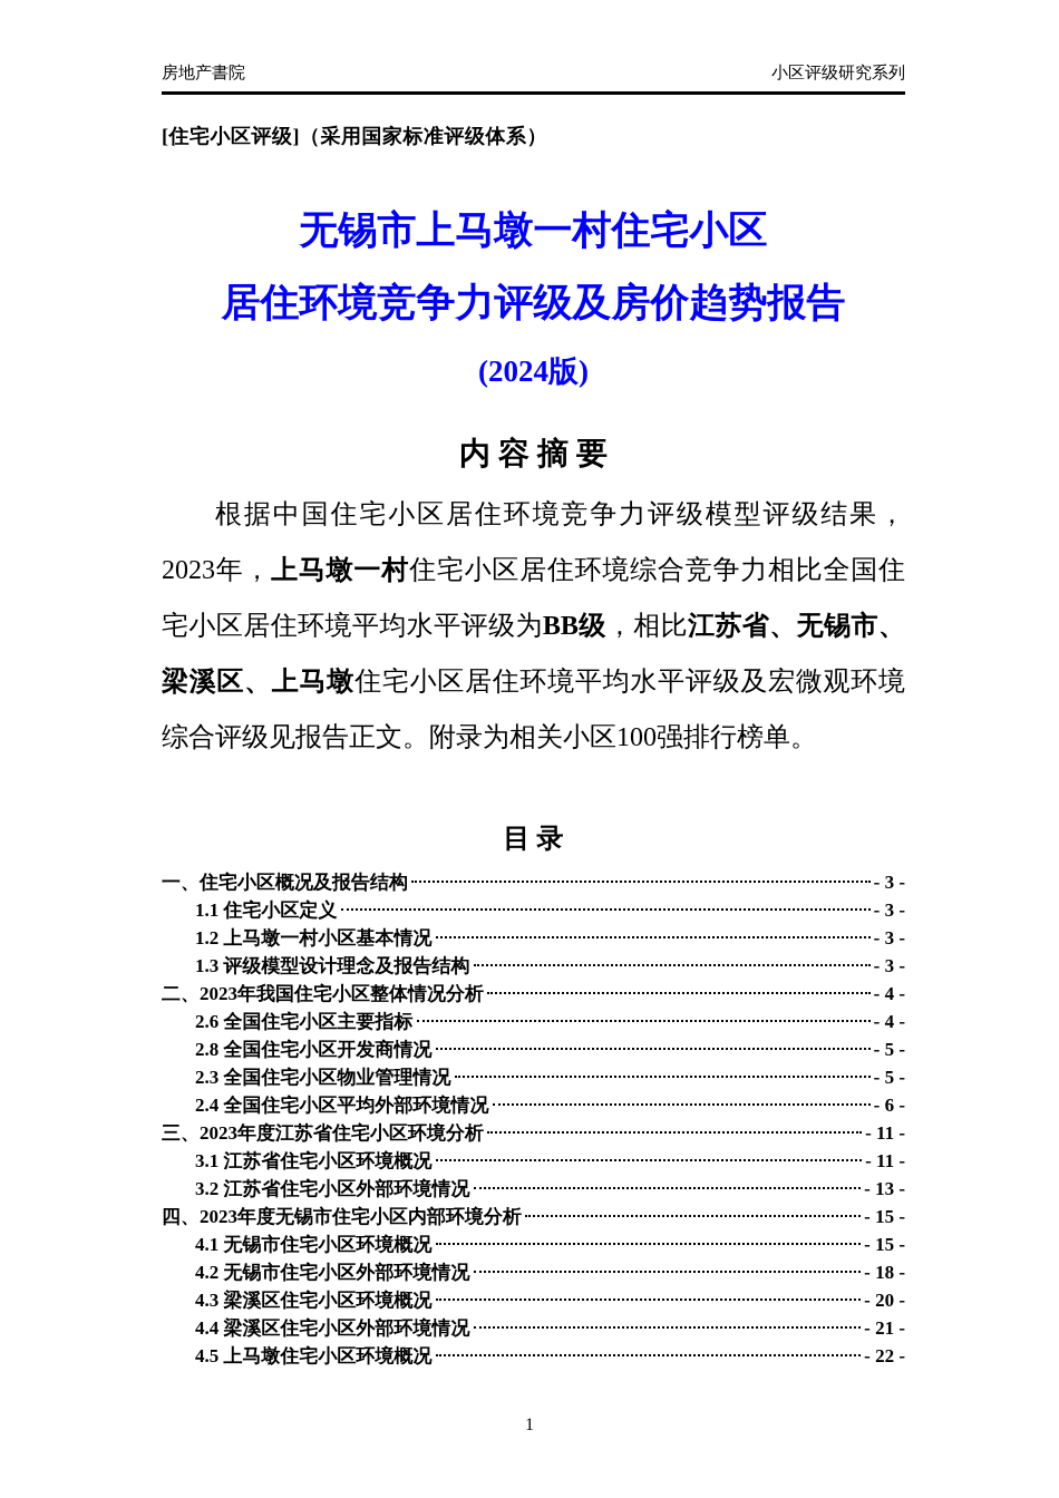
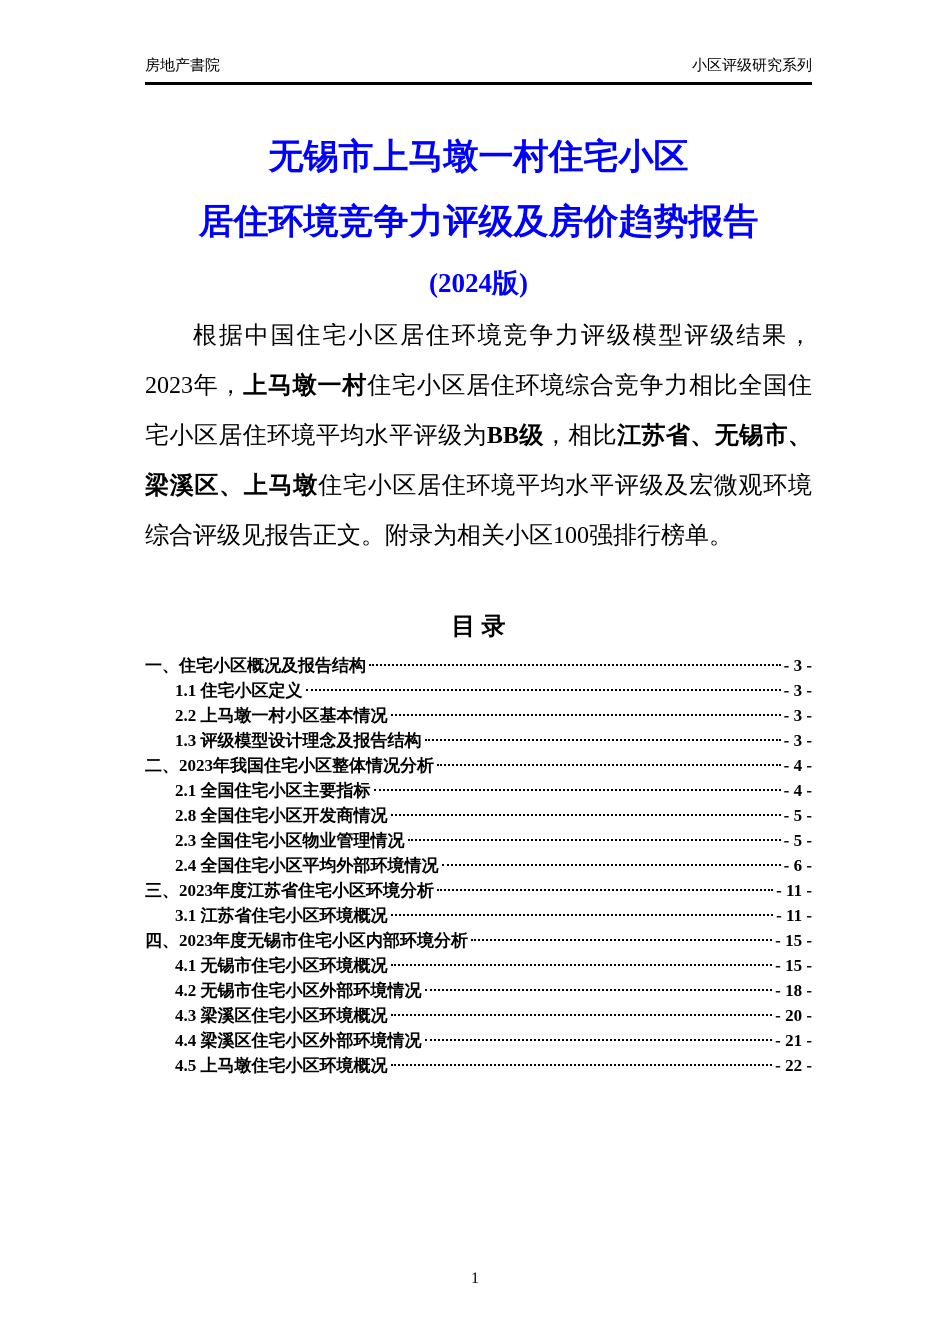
  房地产書院
  小区评级研究系列
- [住宅小区评级]（采用国家标准评级体系）
  无锡市上马墩一村住宅小区
  居住环境竞争力评级及房价趋势报告
  (2024版)
- 内 容 摘 要
  根据中国住宅小区居住环境竞争力评级模型评级结果，2023年，上马墩一村住宅小区居住环境综合竞争力相比全国住宅小区居住环境平均水平评级为BB级，相比江苏省、无锡市、梁溪区、上马墩住宅小区居住环境平均水平评级及宏微观环境综合评级见报告正文。附录为相关小区100强排行榜单。
  目 录
  一、住宅小区概况及报告结构
  - 3 -
  1.1 住宅小区定义
  - 3 -
- 1.2 上马墩一村小区基本情况
+ 2.2 上马墩一村小区基本情况
  - 3 -
  1.3 评级模型设计理念及报告结构
  - 3 -
  二、2023年我国住宅小区整体情况分析
  - 4 -
- 2.6 全国住宅小区主要指标
+ 2.1 全国住宅小区主要指标
  - 4 -
  2.8 全国住宅小区开发商情况
  - 5 -
  2.3 全国住宅小区物业管理情况
  - 5 -
  2.4 全国住宅小区平均外部环境情况
  - 6 -
  三、2023年度江苏省住宅小区环境分析
  - 11 -
  3.1 江苏省住宅小区环境概况
  - 11 -
- 3.2 江苏省住宅小区外部环境情况
- - 13 -
  四、2023年度无锡市住宅小区内部环境分析
  - 15 -
  4.1 无锡市住宅小区环境概况
  - 15 -
  4.2 无锡市住宅小区外部环境情况
  - 18 -
  4.3 梁溪区住宅小区环境概况
  - 20 -
  4.4 梁溪区住宅小区外部环境情况
  - 21 -
  4.5 上马墩住宅小区环境概况
  - 22 -
  1
